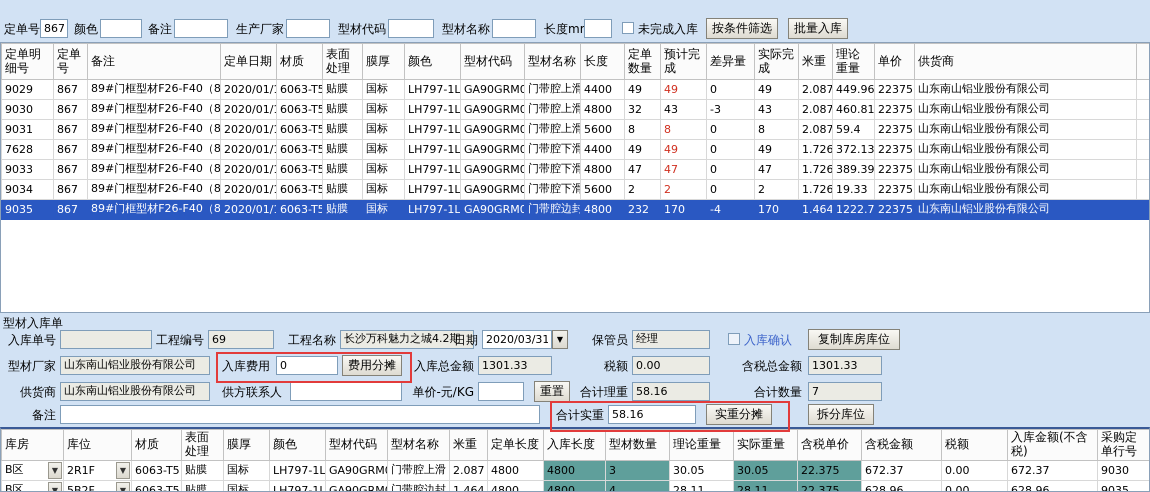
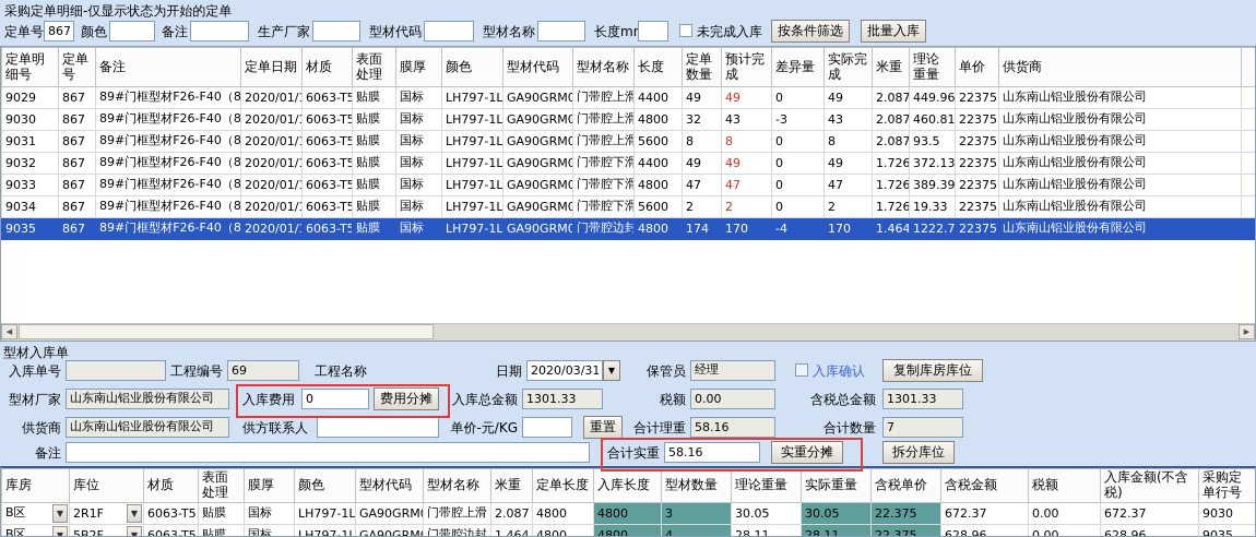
+ 采购定单明细-仅显示状态为开始的定单
  定单号
  867
  颜色
  备注
  生产厂家
  型材代码
  型材名称
  长度m
  未完成入库
  按条件筛选
  批量入库
  定单明细号	定单号	备注	定单日期	材质	表面处理	膜厚	颜色	型材代码	型材名称	长度	定单数量	预计完成	差异量	实际完成	米重	理论重量	单价	供货商
  9029	867	89#门框型材F26-F40（8	2020/01/	6063-T5	贴膜	国标	LH797-1L	GA90GRM0	门带腔上滑	4400	49	49	0	49	2.087	449.96	22375	山东南山铝业股份有限公司
  9030	867	89#门框型材F26-F40（8	2020/01/	6063-T5	贴膜	国标	LH797-1L	GA90GRM0	门带腔上滑	4800	32	43	-3	43	2.087	460.81	22375	山东南山铝业股份有限公司
- 9031	867	89#门框型材F26-F40（8	2020/01/	6063-T5	贴膜	国标	LH797-1L	GA90GRM0	门带腔上滑	5600	8	8	0	8	2.087	59.4	22375	山东南山铝业股份有限公司
+ 9031	867	89#门框型材F26-F40（8	2020/01/	6063-T5	贴膜	国标	LH797-1L	GA90GRM0	门带腔上滑	5600	8	8	0	8	2.087	93.5	22375	山东南山铝业股份有限公司
- 7628	867	89#门框型材F26-F40（8	2020/01/	6063-T5	贴膜	国标	LH797-1L	GA90GRM0	门带腔下滑	4400	49	49	0	49	1.726	372.13	22375	山东南山铝业股份有限公司
+ 9032	867	89#门框型材F26-F40（8	2020/01/	6063-T5	贴膜	国标	LH797-1L	GA90GRM0	门带腔下滑	4400	49	49	0	49	1.726	372.13	22375	山东南山铝业股份有限公司
  9033	867	89#门框型材F26-F40（8	2020/01/	6063-T5	贴膜	国标	LH797-1L	GA90GRM0	门带腔下滑	4800	47	47	0	47	1.726	389.39	22375	山东南山铝业股份有限公司
  9034	867	89#门框型材F26-F40（8	2020/01/	6063-T5	贴膜	国标	LH797-1L	GA90GRM0	门带腔下滑	5600	2	2	0	2	1.726	19.33	22375	山东南山铝业股份有限公司
- 9035	867	89#门框型材F26-F40（8	2020/01/	6063-T5	贴膜	国标	LH797-1L	GA90GRM0	门带腔边封	4800	232	170	-4	170	1.464	1222.7	22375	山东南山铝业股份有限公司
+ 9035	867	89#门框型材F26-F40（8	2020/01/	6063-T5	贴膜	国标	LH797-1L	GA90GRM0	门带腔边封	4800	174	170	-4	170	1.464	1222.7	22375	山东南山铝业股份有限公司
+ ◀
+ ▶
  型材入库单
  入库单号
  工程编号
  69
  工程名称
- 长沙万科魅力之城4.2期
  日期
  2020/03/31
  ▼
  保管员
  经理
  入库确认
  复制库房库位
  型材厂家
  山东南山铝业股份有限公司
  入库费用
  0
  费用分摊
  入库总金额
  1301.33
  税额
  0.00
  含税总金额
  1301.33
  供货商
  山东南山铝业股份有限公司
  供方联系人
  单价-元/KG
  重置
  合计理重
  58.16
  合计数量
  7
  备注
  合计实重
  58.16
  实重分摊
  拆分库位
  库房	库位	材质	表面处理	膜厚	颜色	型材代码	型材名称	米重	定单长度	入库长度	型材数量	理论重量	实际重量	含税单价	含税金额	税额	入库金额(不含税)	采购定单行号
  B区 ▼	2R1F ▼	6063-T5	贴膜	国标	LH797-1L	GA90GRM	门带腔上滑	2.087	4800	4800	3	30.05	30.05	22.375	672.37	0.00	672.37	9030
  B区 ▼	5B2F ▼	6063-T5	贴膜	国标	LH797-1L	GA90GRM	门带腔边封	1.464	4800	4800	4	28.11	28.11	22.375	628.96	0.00	628.96	9035
